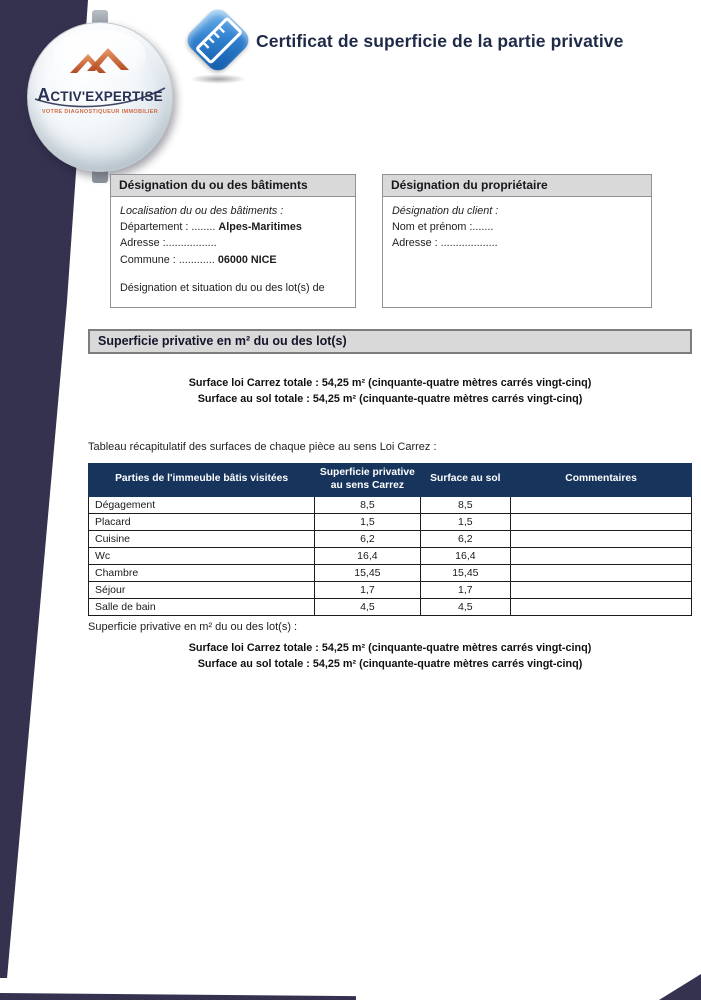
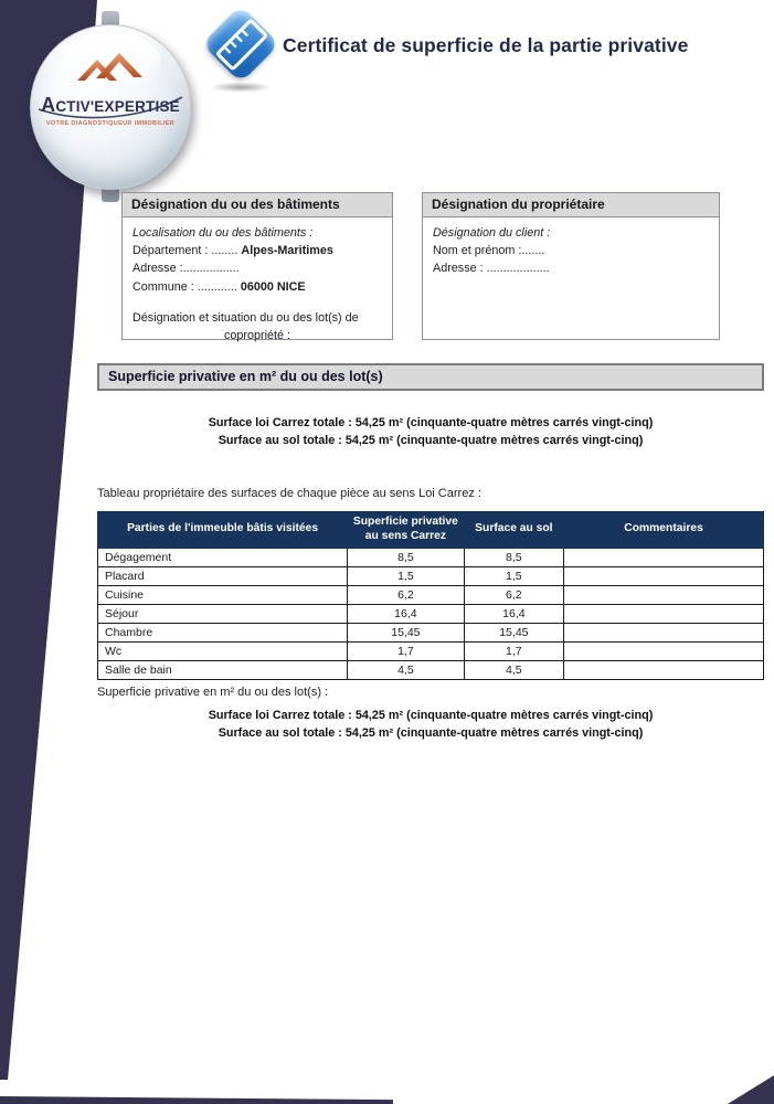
  ACTIV'EXPERTISE
  Certificat de superficie de la partie privative
  Désignation du ou des bâtiments
  Localisation du ou des bâtiments :
  Département : ........ Alpes-Maritimes
  Adresse :.................
  Commune : ............ 06000 NICE
  Désignation et situation du ou des lot(s) de
+ copropriété :
  Désignation du propriétaire
  Désignation du client :
  Nom et prénom :.......
  Adresse : ...................
  Superficie privative en m² du ou des lot(s)
  Surface loi Carrez totale : 54,25 m² (cinquante-quatre mètres carrés vingt-cinq)
  Surface au sol totale : 54,25 m² (cinquante-quatre mètres carrés vingt-cinq)
- Tableau récapitulatif des surfaces de chaque pièce au sens Loi Carrez :
+ Tableau propriétaire des surfaces de chaque pièce au sens Loi Carrez :
  Parties de l'immeuble bâtis visitées	Superficie privative au sens Carrez	Surface au sol	Commentaires
  Dégagement	8,5	8,5
  Placard	1,5	1,5
  Cuisine	6,2	6,2
- Wc	16,4	16,4
+ Séjour	16,4	16,4
  Chambre	15,45	15,45
- Séjour	1,7	1,7
+ Wc	1,7	1,7
  Salle de bain	4,5	4,5
  Superficie privative en m² du ou des lot(s) :
  Surface loi Carrez totale : 54,25 m² (cinquante-quatre mètres carrés vingt-cinq)
  Surface au sol totale : 54,25 m² (cinquante-quatre mètres carrés vingt-cinq)
